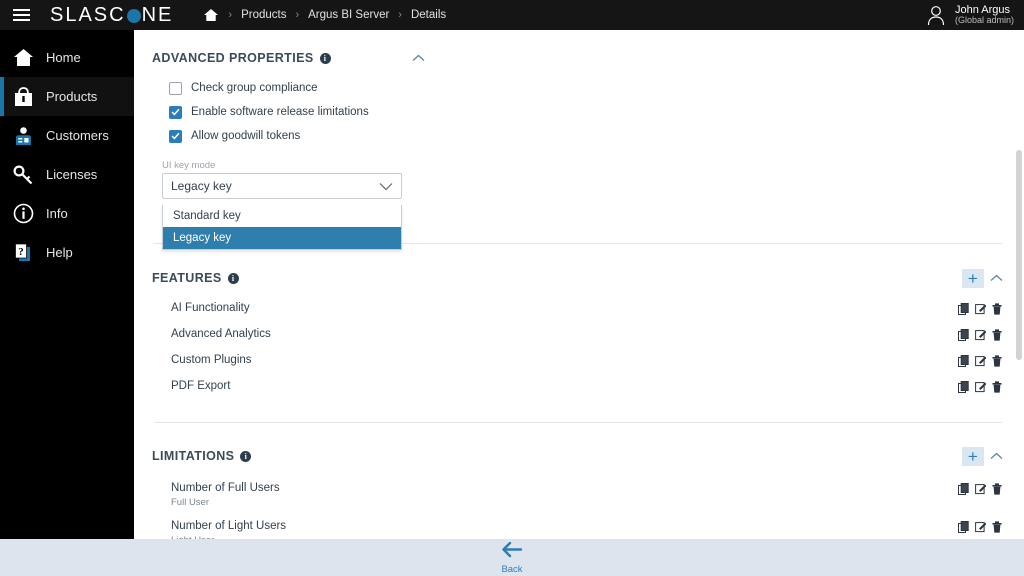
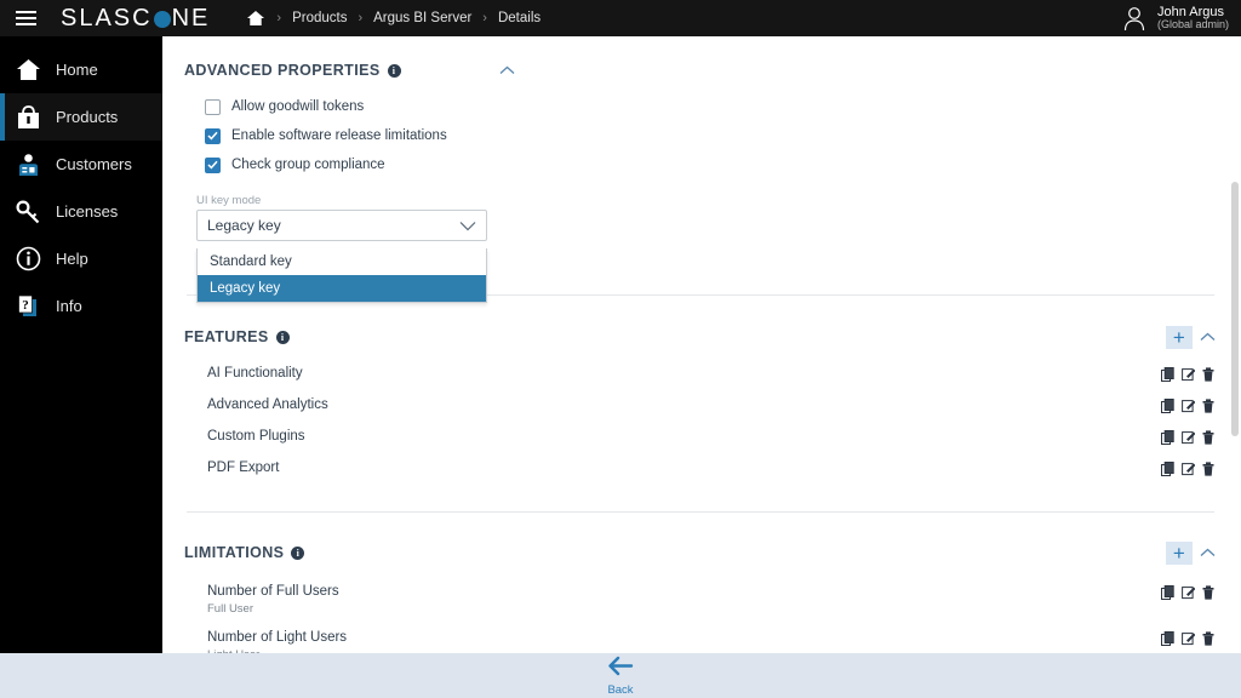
  SLASC
  NE
  ›
  Products
  ›
  Argus BI Server
  ›
  Details
  John Argus
  (Global admin)
  Home
  Products
  Customers
  Licenses
- Info
+ Help
  ?
- Help
+ Info
  ADVANCED PROPERTIES
  i
- Check group compliance
+ Allow goodwill tokens
  Enable software release limitations
- Allow goodwill tokens
+ Check group compliance
  UI key mode
  Legacy key
  Standard key
  Legacy key
  FEATURES
  i
  +
  AI Functionality
  Advanced Analytics
  Custom Plugins
  PDF Export
  LIMITATIONS
  i
  +
  Number of Full Users
  Full User
  Number of Light Users
  Back
